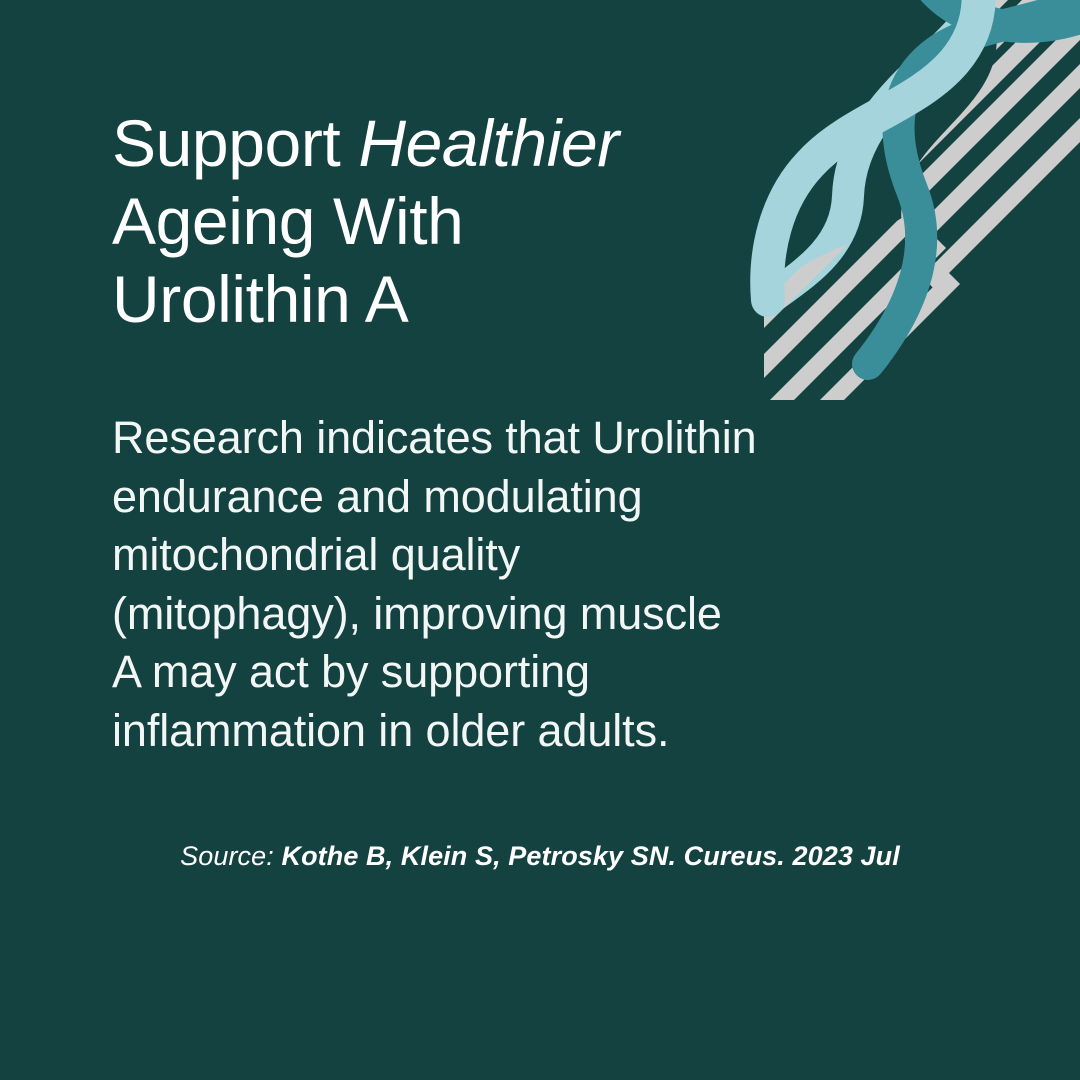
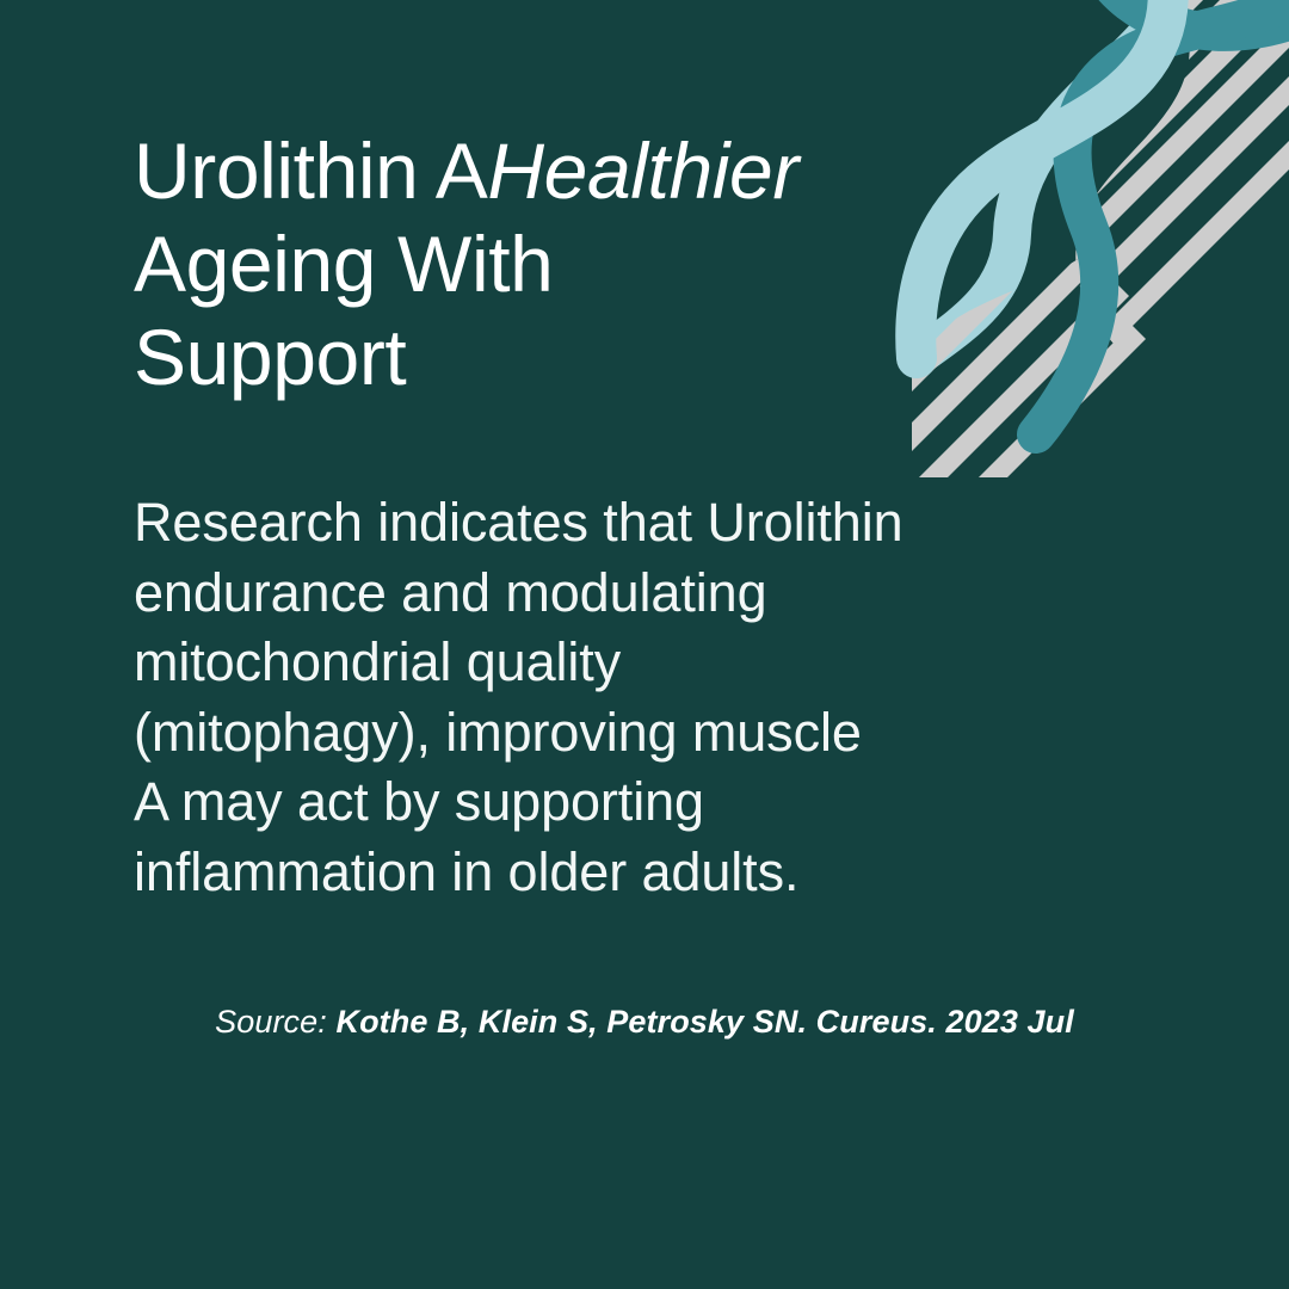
- Support Healthier
+ Urolithin AHealthier
  Ageing With
- Urolithin A
+ Support
  Research indicates that Urolithin
  endurance and modulating
  mitochondrial quality
  (mitophagy), improving muscle
  A may act by supporting
  inflammation in older adults.
  Source: Kothe B, Klein S, Petrosky SN. Cureus. 2023 Jul
